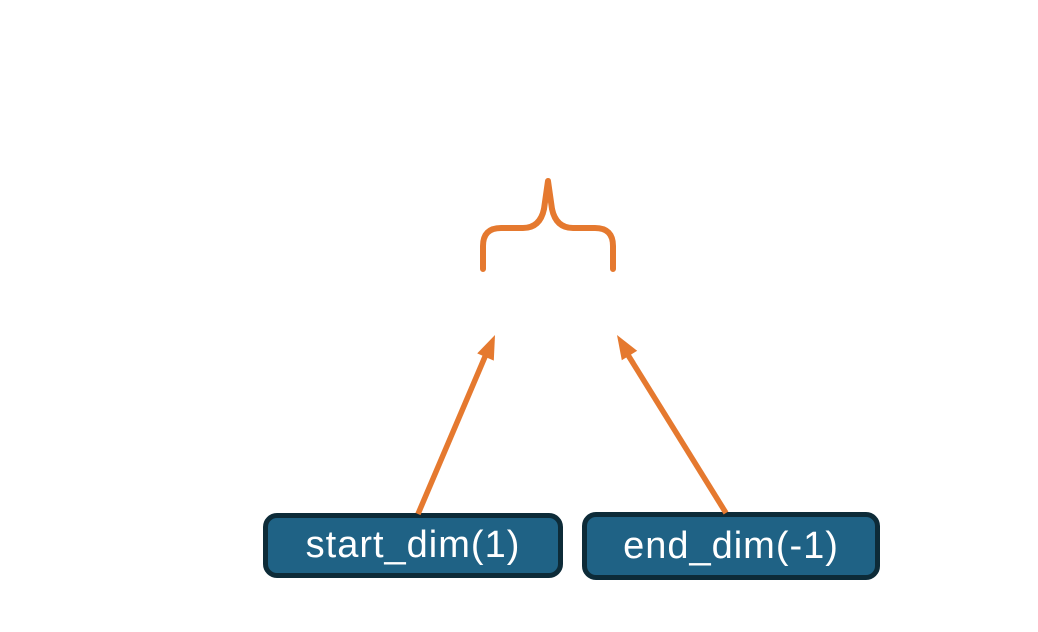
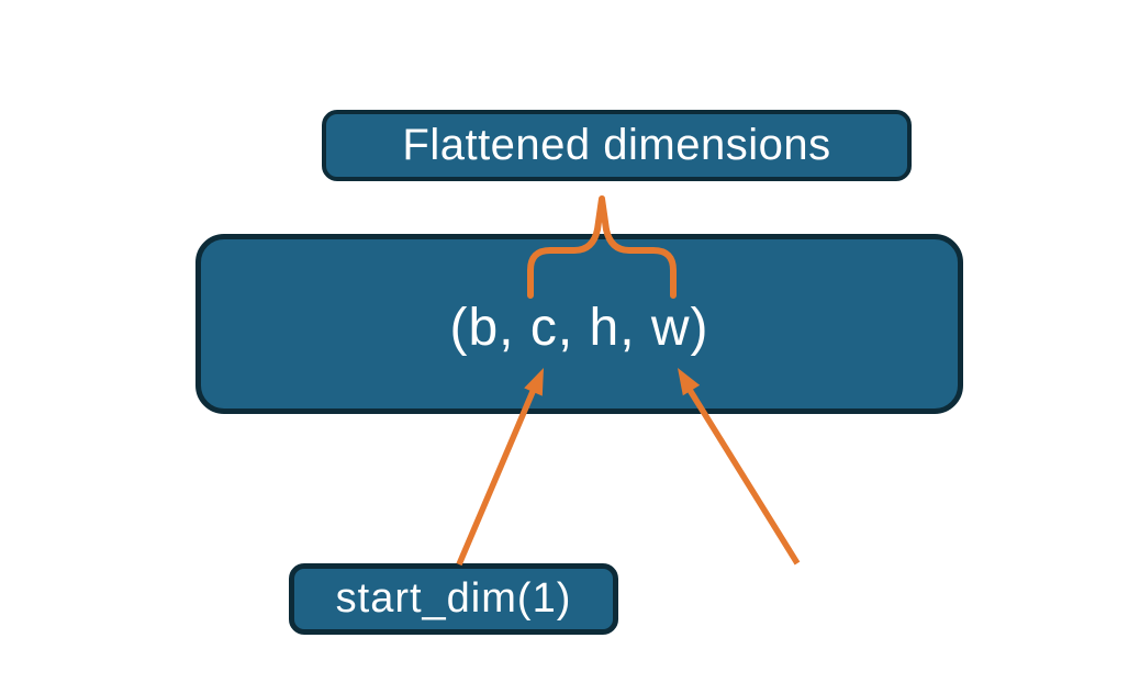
+ Flattened dimensions
+ (b, c, h, w)
  start_dim(1)
- end_dim(-1)
